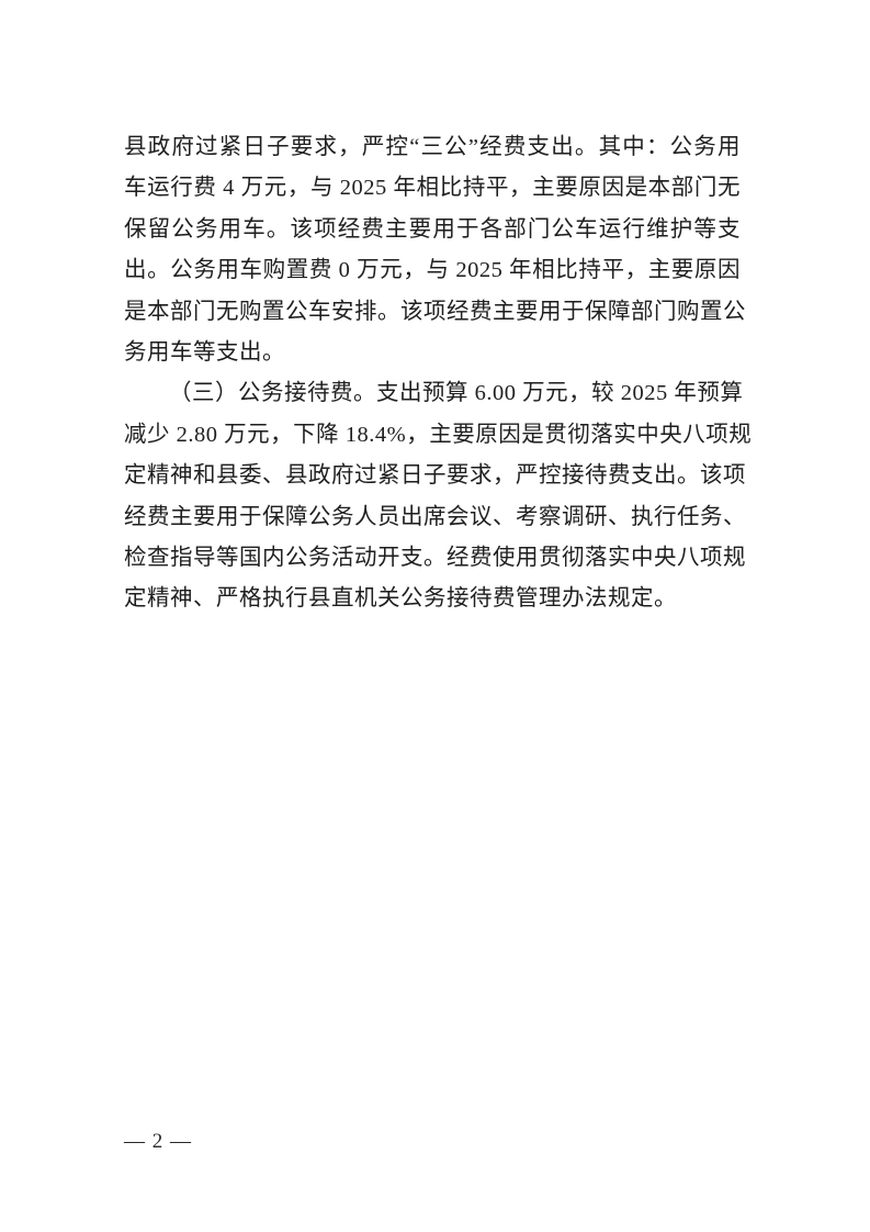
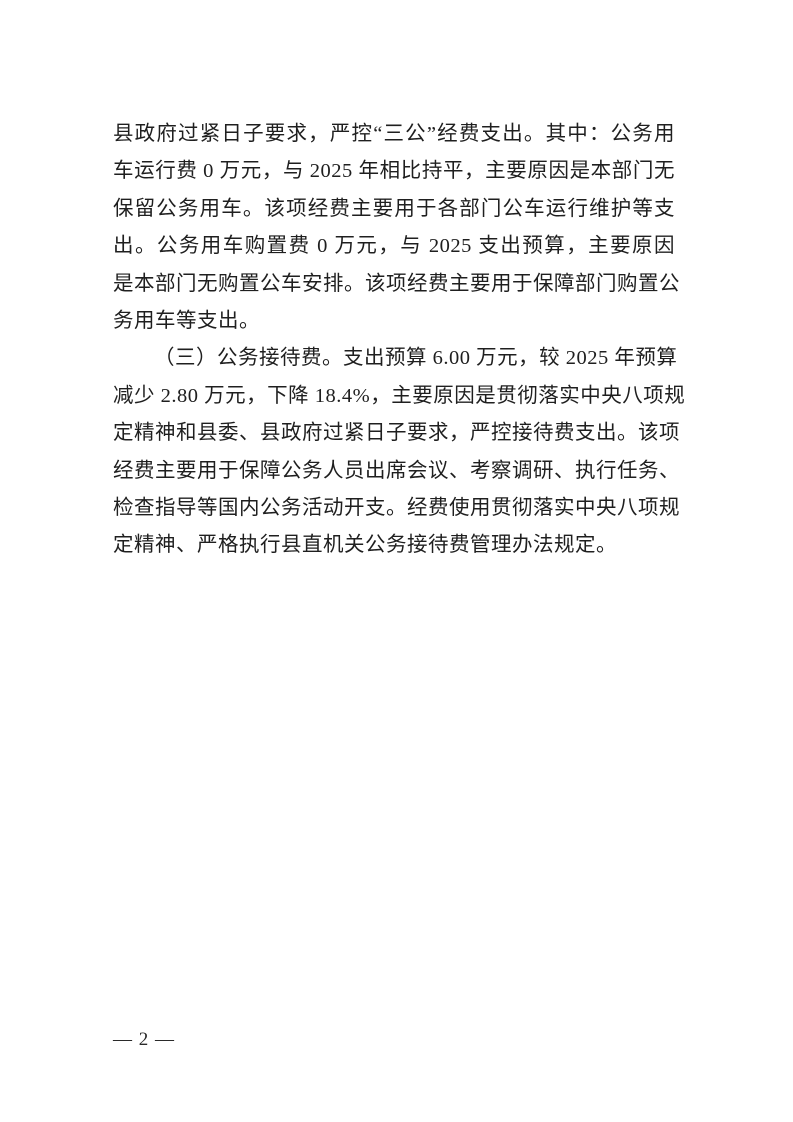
  县政府过紧日子要求，严控“三公”经费支出。其中：公务用
- 车运行费 4 万元，与 2025 年相比持平，主要原因是本部门无
+ 车运行费 0 万元，与 2025 年相比持平，主要原因是本部门无
  保留公务用车。该项经费主要用于各部门公车运行维护等支
- 出。公务用车购置费 0 万元，与 2025 年相比持平，主要原因
+ 出。公务用车购置费 0 万元，与 2025 支出预算，主要原因
  是本部门无购置公车安排。该项经费主要用于保障部门购置公
  务用车等支出。
  （三）公务接待费。支出预算 6.00 万元，较 2025 年预算
  减少 2.80 万元，下降 18.4%，主要原因是贯彻落实中央八项规
  定精神和县委、县政府过紧日子要求，严控接待费支出。该项
  经费主要用于保障公务人员出席会议、考察调研、执行任务、
  检查指导等国内公务活动开支。经费使用贯彻落实中央八项规
  定精神、严格执行县直机关公务接待费管理办法规定。
  — 2 —
